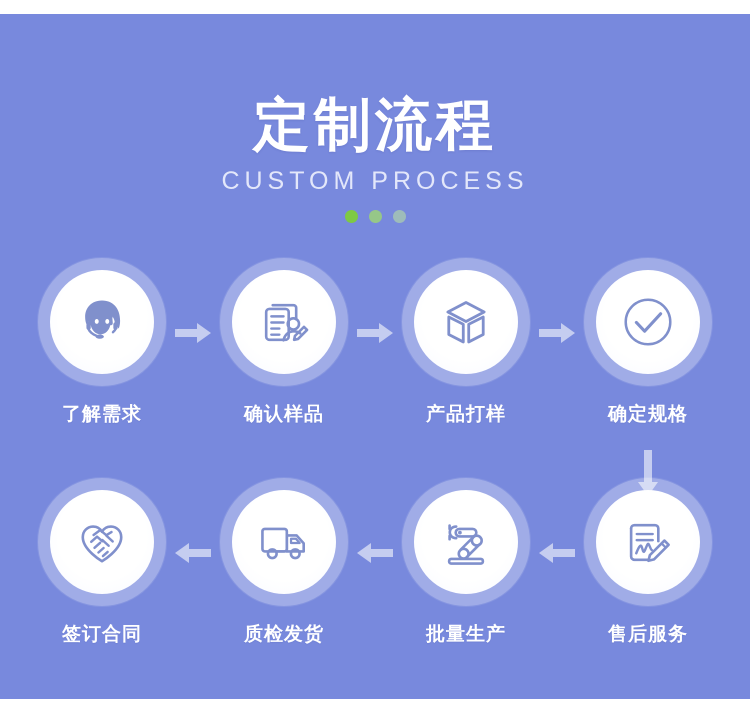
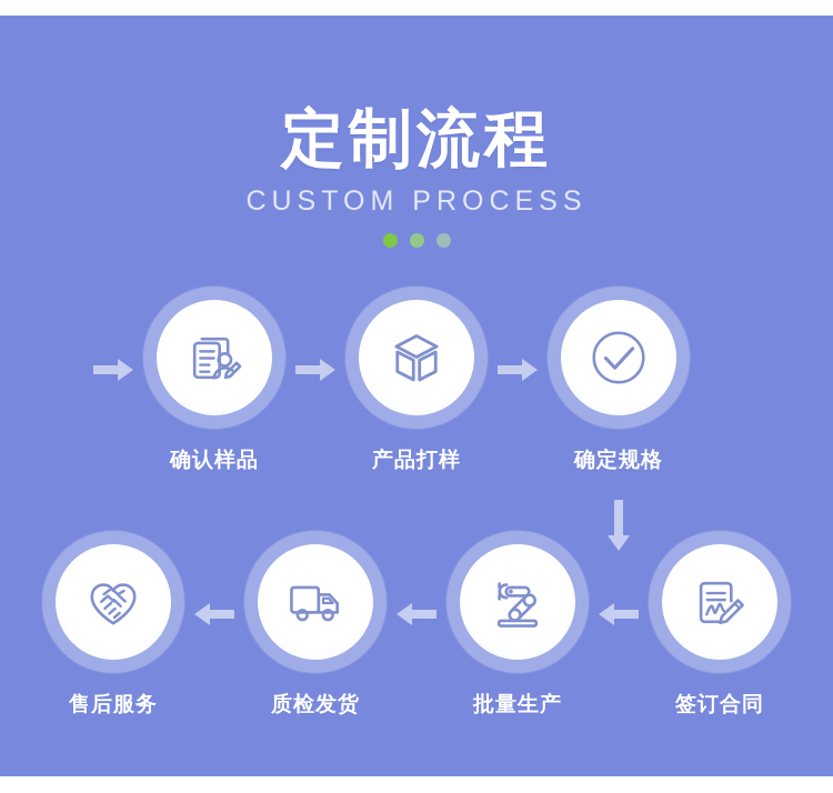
  定制流程
  CUSTOM PROCESS
- 了解需求
  确认样品
  产品打样
  确定规格
- 签订合同
+ 售后服务
  质检发货
  批量生产
- 售后服务
+ 签订合同
